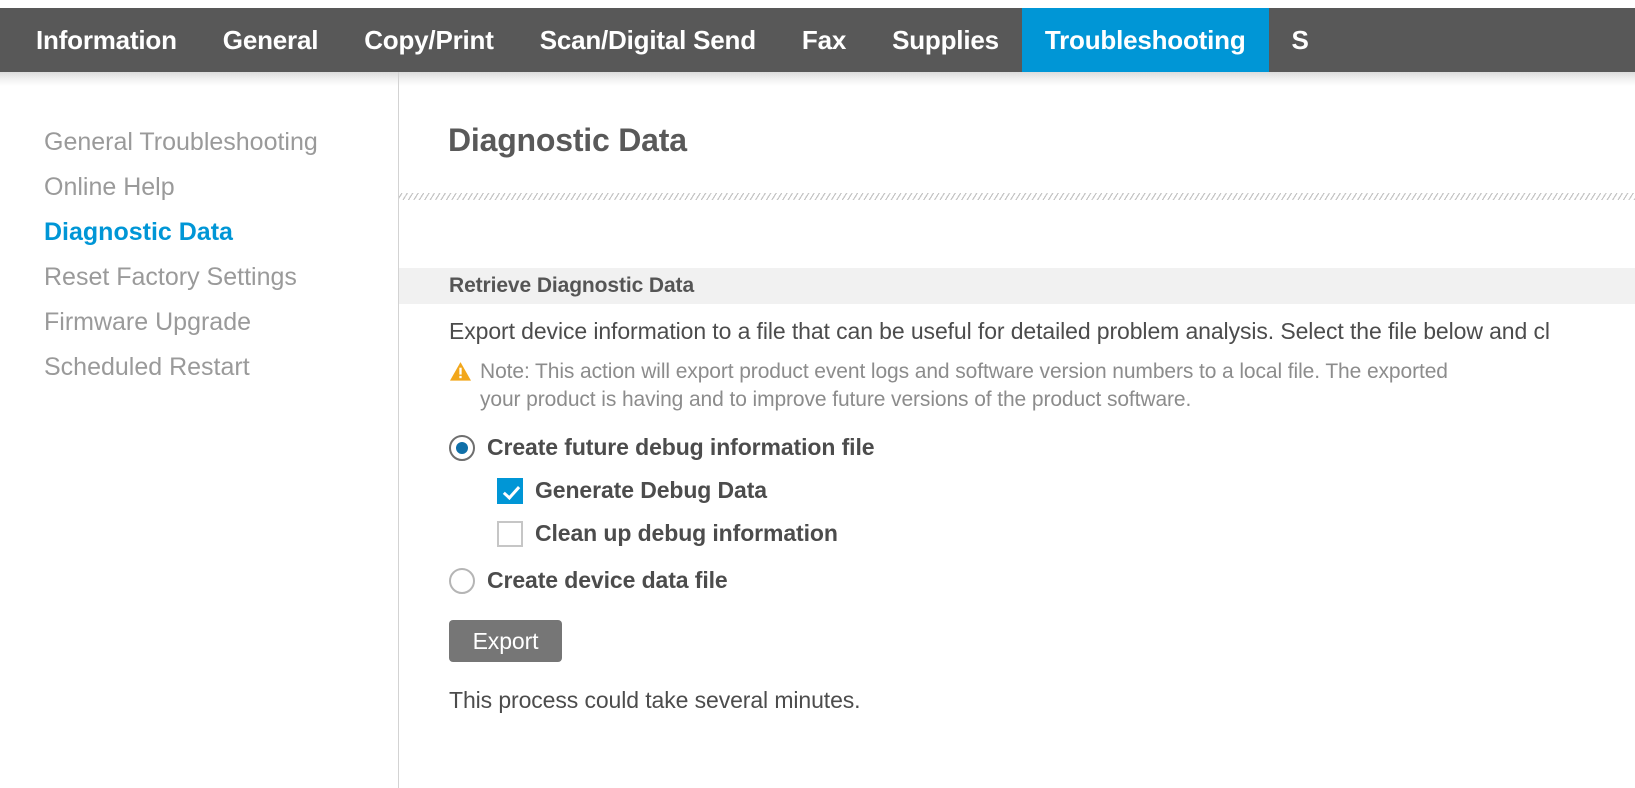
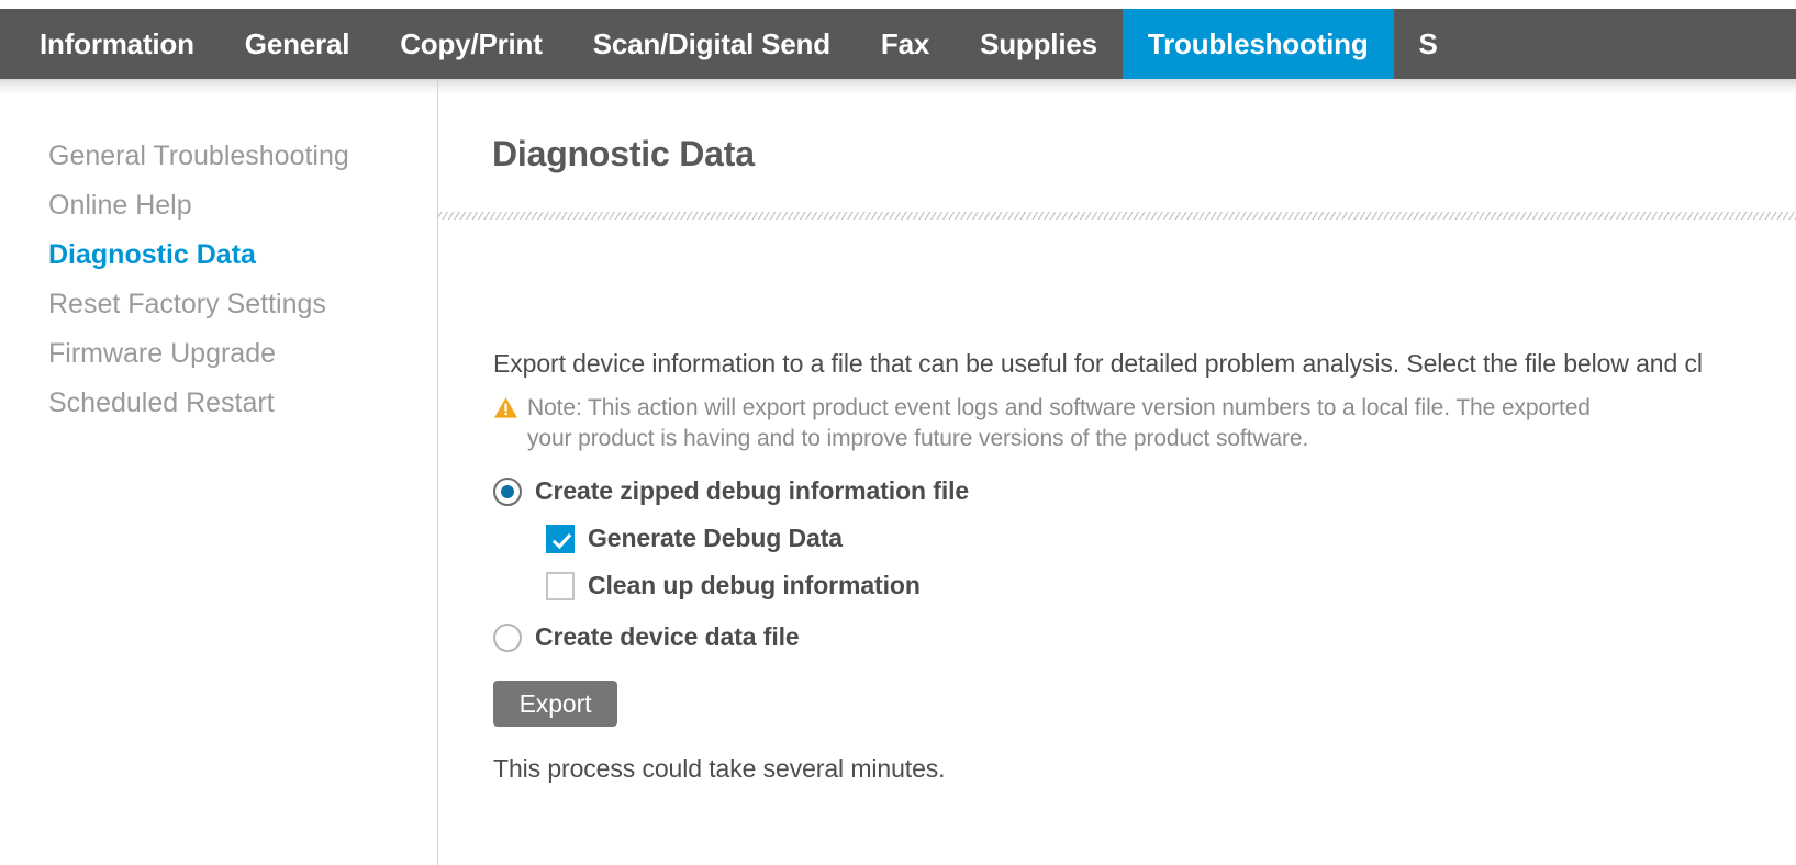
  Information
  General
  Copy/Print
  Scan/Digital Send
  Fax
  Supplies
  Troubleshooting
  S
  General Troubleshooting
  Online Help
  Diagnostic Data
  Reset Factory Settings
  Firmware Upgrade
  Scheduled Restart
  Diagnostic Data
- Retrieve Diagnostic Data
  Export device information to a file that can be useful for detailed problem analysis. Select the file below and cl
  Note: This action will export product event logs and software version numbers to a local file. The exported
  your product is having and to improve future versions of the product software.
- Create future debug information file
+ Create zipped debug information file
  Generate Debug Data
  Clean up debug information
  Create device data file
  Export
  This process could take several minutes.
